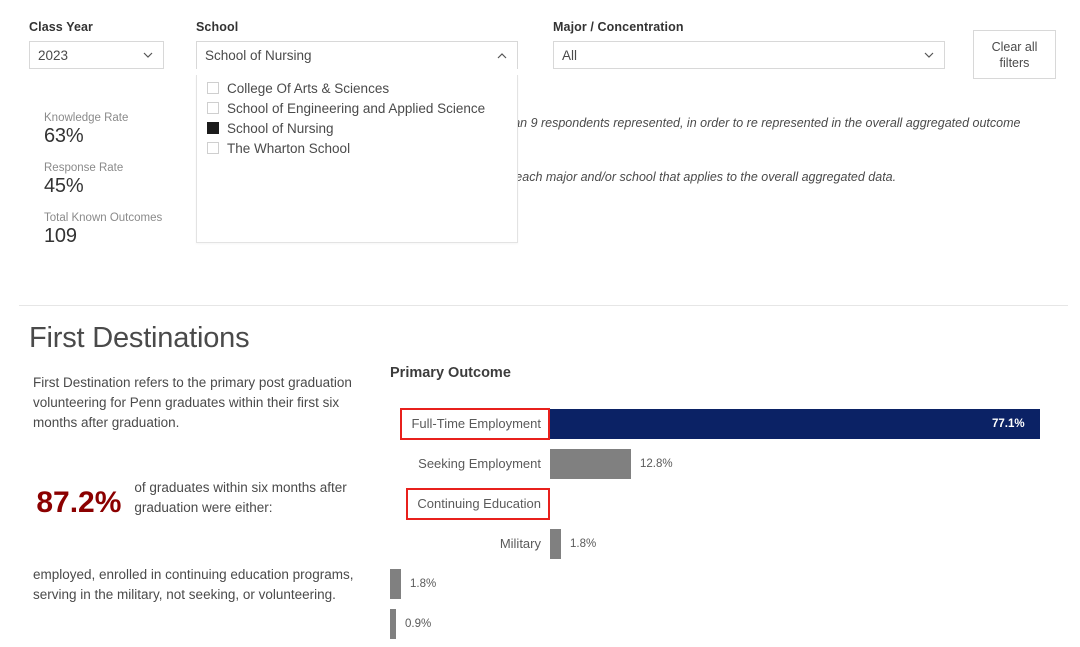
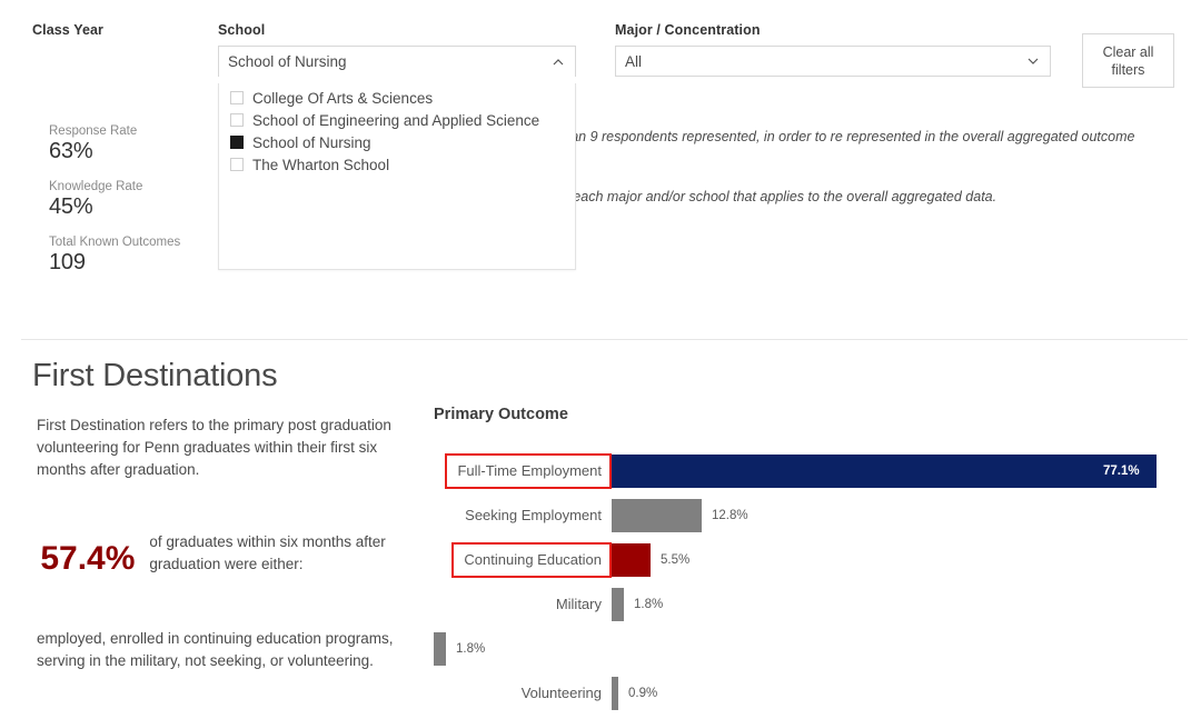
  Class Year
- 2023
  School
  School of Nursing
  College Of Arts & Sciences
  School of Engineering and Applied Science
  School of Nursing
  The Wharton School
  Major / Concentration
  All
  Clear all
  filters
- Knowledge Rate
+ Response Rate
  63%
- Response Rate
+ Knowledge Rate
  45%
  Total Known Outcomes
  109
  First Destinations
  First Destination refers to the primary post graduation volunteering for Penn graduates within their first six months after graduation.
- 87.2%
+ 57.4%
  of graduates within six months after graduation were either:
  employed, enrolled in continuing education programs, serving in the military, not seeking, or volunteering.
  Primary Outcome
  Full-Time Employment
  77.1%
  Seeking Employment
  12.8%
  Continuing Education
+ 5.5%
  Military
  1.8%
  1.8%
+ Volunteering
  0.9%
